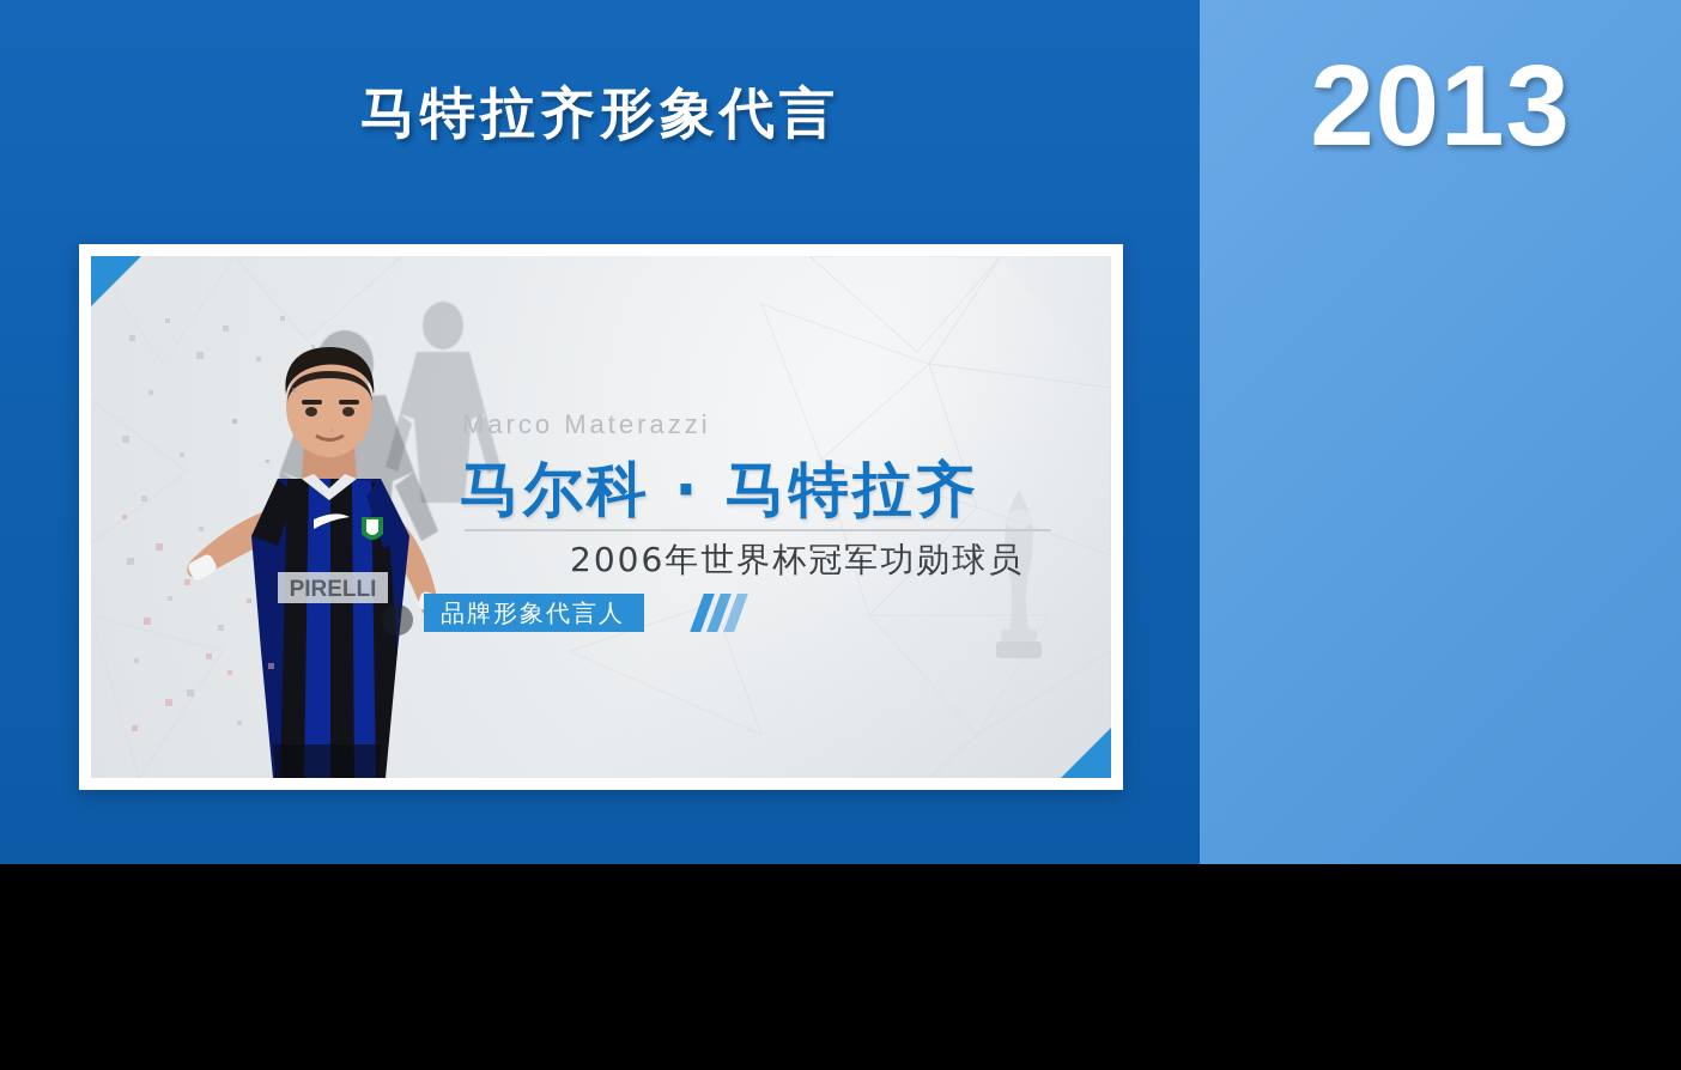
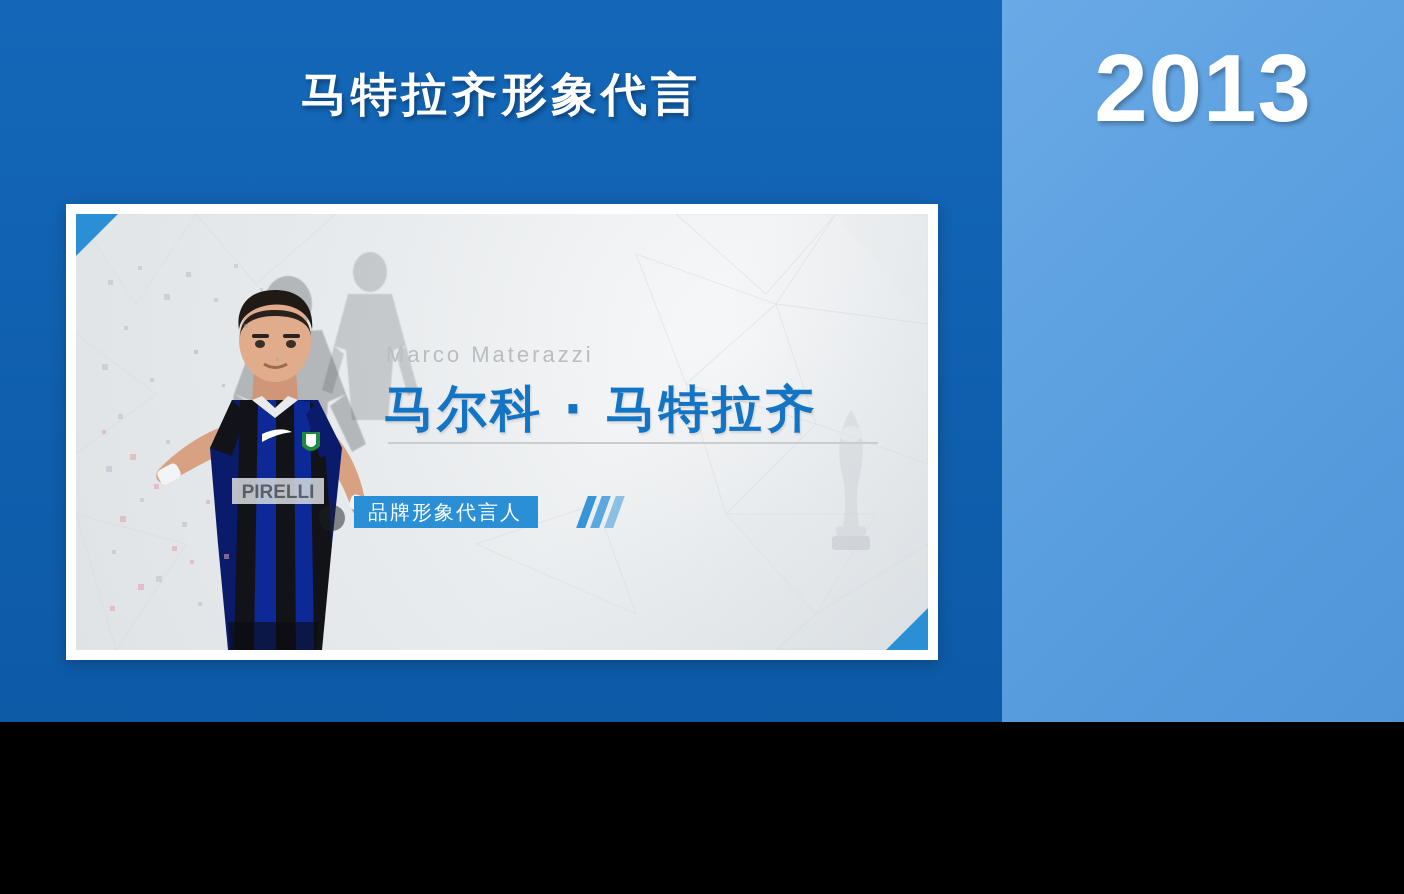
  2013
  马特拉齐形象代言
  PIRELLI
  Marco Materazzi
  马尔科 · 马特拉齐
- 2006年世界杯冠军功勋球员
  品牌形象代言人
